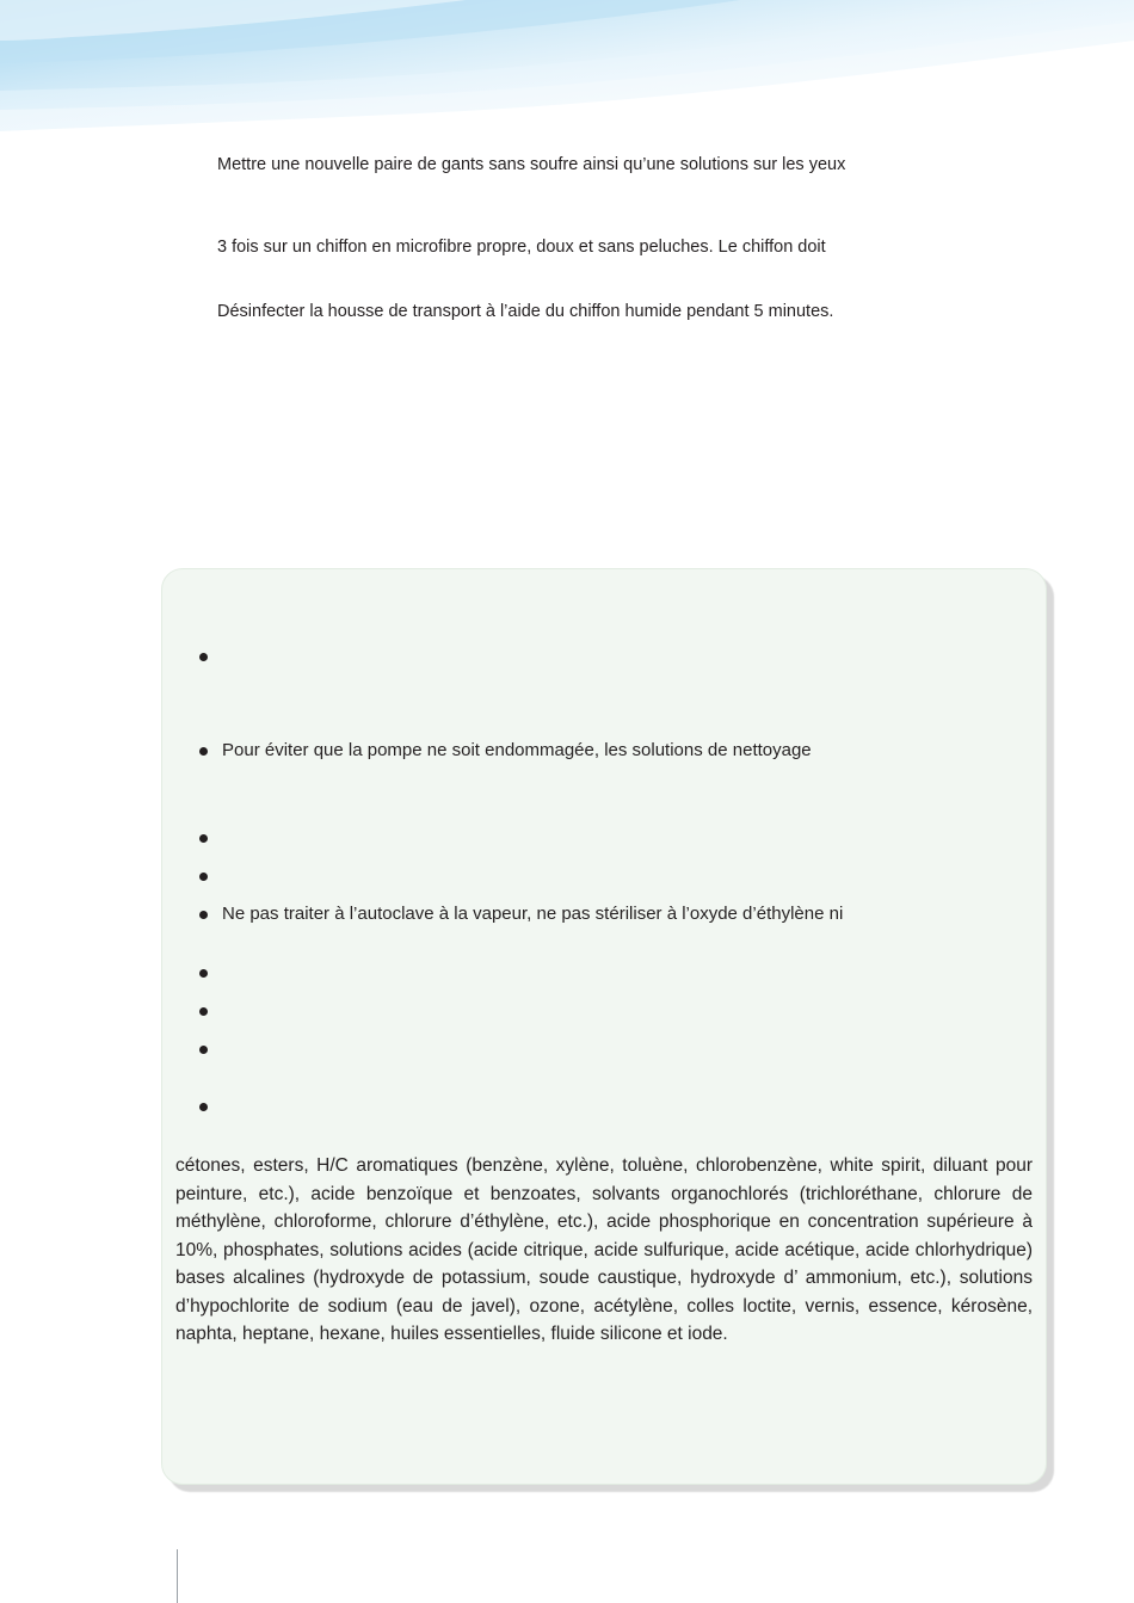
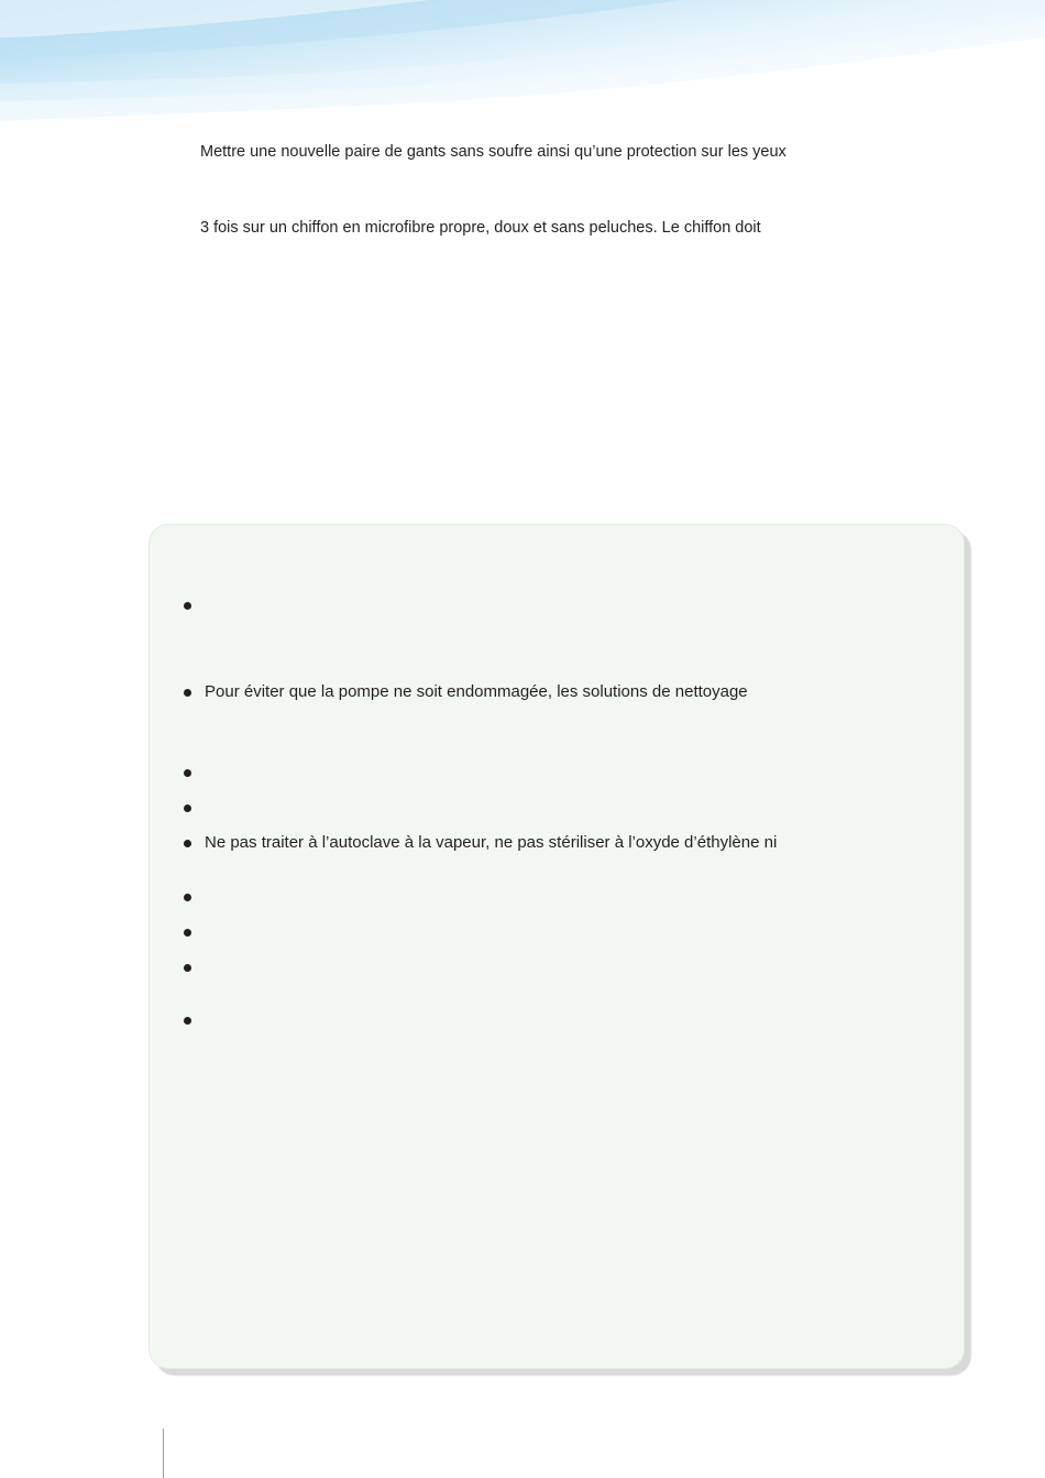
- Mettre une nouvelle paire de gants sans soufre ainsi qu’une solutions sur les yeux
+ Mettre une nouvelle paire de gants sans soufre ainsi qu’une protection sur les yeux
  3 fois sur un chiffon en microfibre propre, doux et sans peluches. Le chiffon doit
- Désinfecter la housse de transport à l’aide du chiffon humide pendant 5 minutes.
  Pour éviter que la pompe ne soit endommagée, les solutions de nettoyage
  Ne pas traiter à l’autoclave à la vapeur, ne pas stériliser à l’oxyde d’éthylène ni
- cétones, esters, H/C aromatiques (benzène, xylène, toluène, chlorobenzène, white spirit, diluant pour peinture, etc.), acide benzoïque et benzoates, solvants organochlorés (trichloréthane, chlorure de méthylène, chloroforme, chlorure d’éthylène, etc.), acide phosphorique en concentration supérieure à 10%, phosphates, solutions acides (acide citrique, acide sulfurique, acide acétique, acide chlorhydrique) bases alcalines (hydroxyde de potassium, soude caustique, hydroxyde d’ ammonium, etc.), solutions d’hypochlorite de sodium (eau de javel), ozone, acétylène, colles loctite, vernis, essence, kérosène, naphta, heptane, hexane, huiles essentielles, fluide silicone et iode.
